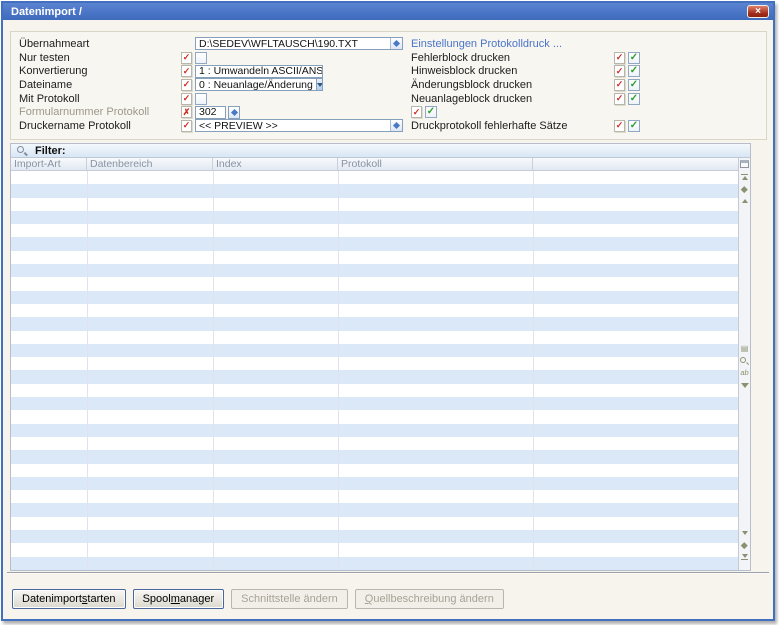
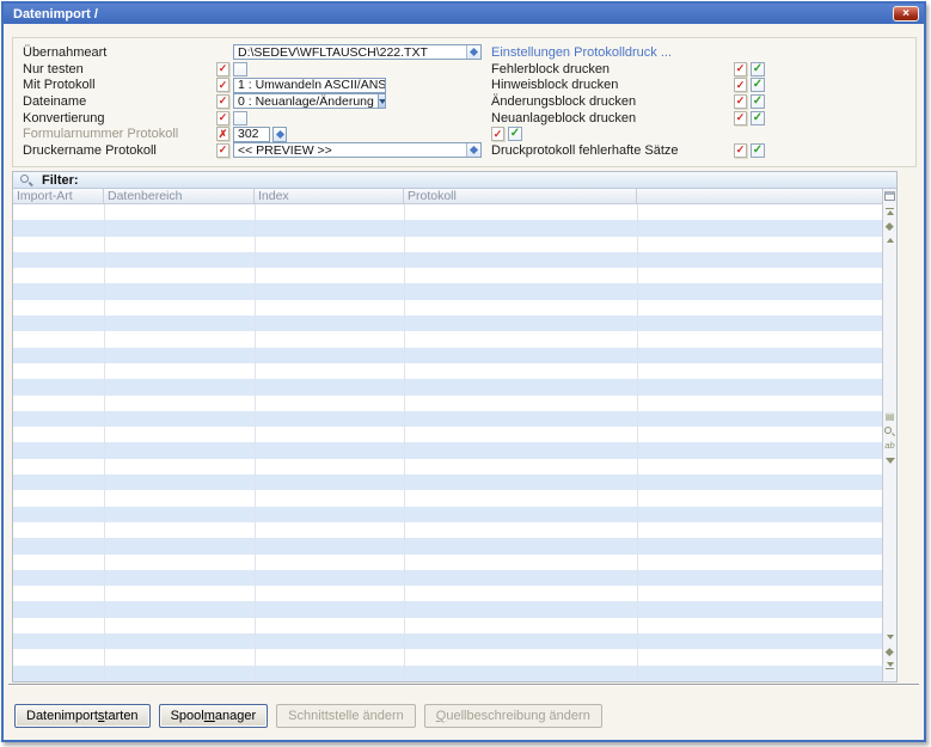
  Datenimport /
  ×
  Übernahmeart
- D:\SEDEV\WFLTAUSCH\190.TXT
+ D:\SEDEV\WFLTAUSCH\222.TXT
  Nur testen
  ✓
- Konvertierung
+ Mit Protokoll
  ✓
  1 : Umwandeln ASCII/ANS
  Dateiname
  ✓
  0 : Neuanlage/Änderung
- Mit Protokoll
+ Konvertierung
  ✓
  Formularnummer Protokoll
  ✗
  302
  Druckername Protokoll
  ✓
  << PREVIEW >>
  Einstellungen Protokolldruck ...
  Fehlerblock drucken
  ✓
  ✓
  Hinweisblock drucken
  ✓
  ✓
  Änderungsblock drucken
  ✓
  ✓
  Neuanlageblock drucken
  ✓
  ✓
  ✓
  ✓
  Druckprotokoll fehlerhafte Sätze
  ✓
  ✓
  Filter:
  Import-Art
  Datenbereich
  Index
  Protokoll
  ▤
  ab
  Datenimport
  s
  tarten
  Spool
  m
  anager
  Schnittstelle ändern
  Q
  uellbeschreibung ändern
